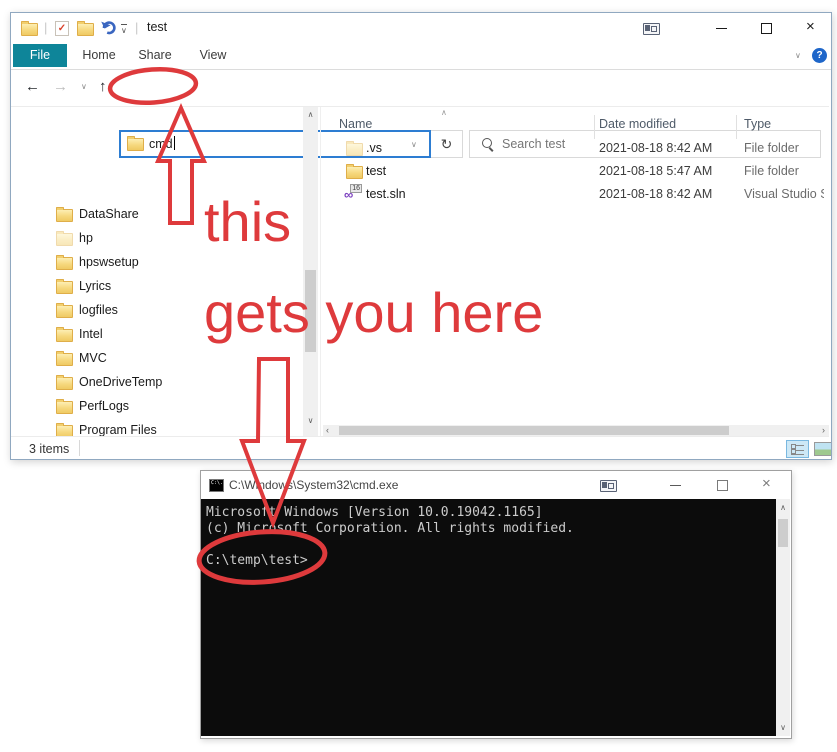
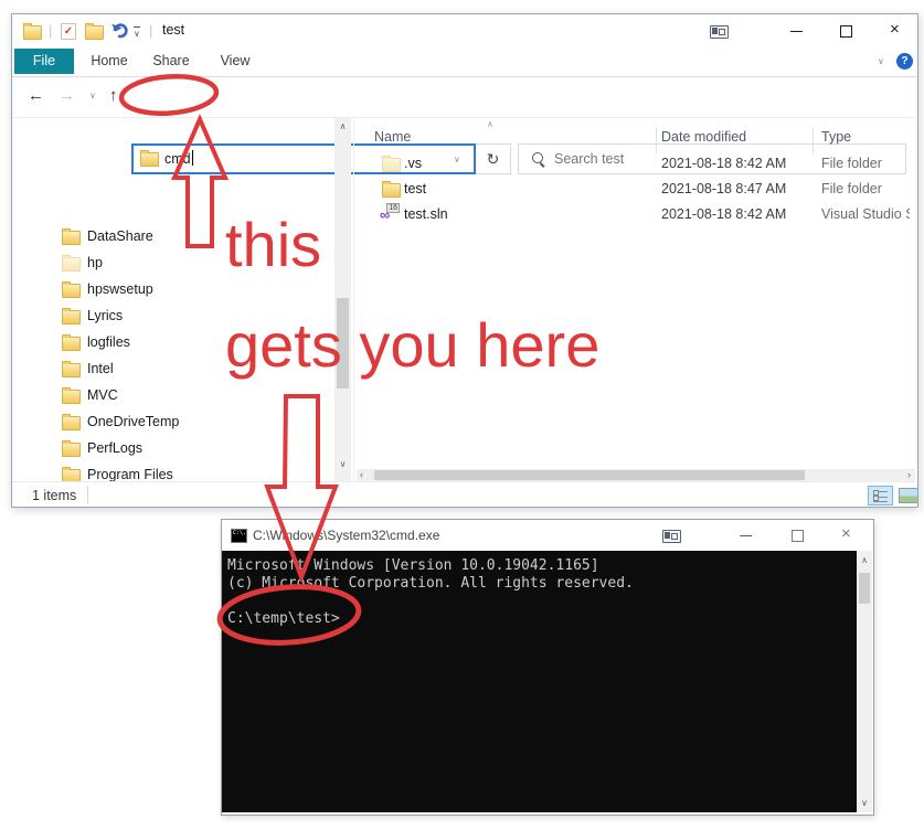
  |
  ✓
  ∨
  |
  test
  ×
  File
  Home
  Share
  View
  ∨
  ?
  ←
  →
  ∨
  ↑
  cmd
  ∨
  ↻
  Search test
  DataShare
  hp
  hpswsetup
  Lyrics
  logfiles
  Intel
  MVC
  OneDriveTemp
  PerfLogs
  Program Files
  ∧
  ∨
  ∧
  Name
  Date modified
  Type
  .vs
  2021-08-18 8:42 AM
  File folder
  test
- 2021-08-18 5:47 AM
+ 2021-08-18 8:47 AM
  File folder
  ∞
  test.sln
  2021-08-18 8:42 AM
  Visual Studio
  ‹
  ›
- 3 items
+ 1 items
  C:\Wndows\System32\cmd.exe
  ×
  Microsoft Windows [Version 10.0.19042.1165]
- (c) Microsoft Corporation. All rights modified.
+ (c) Microsoft Corporation. All rights reserved.
  C:\temp\test>
  ∧
  ∨
  this
  gets you here
